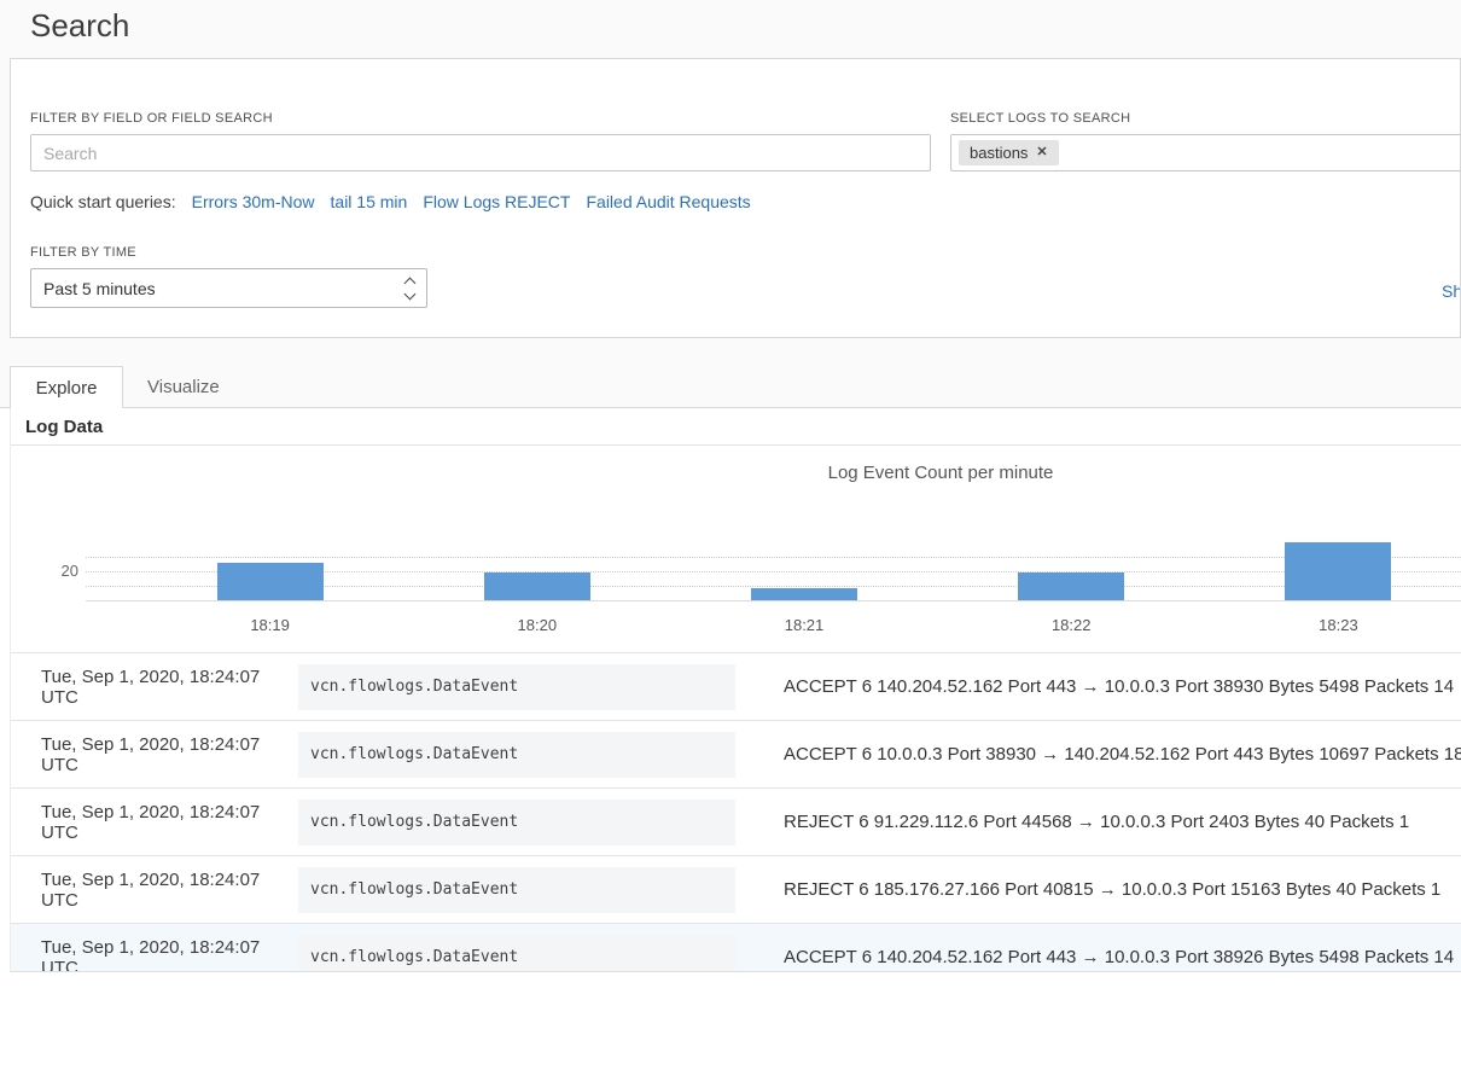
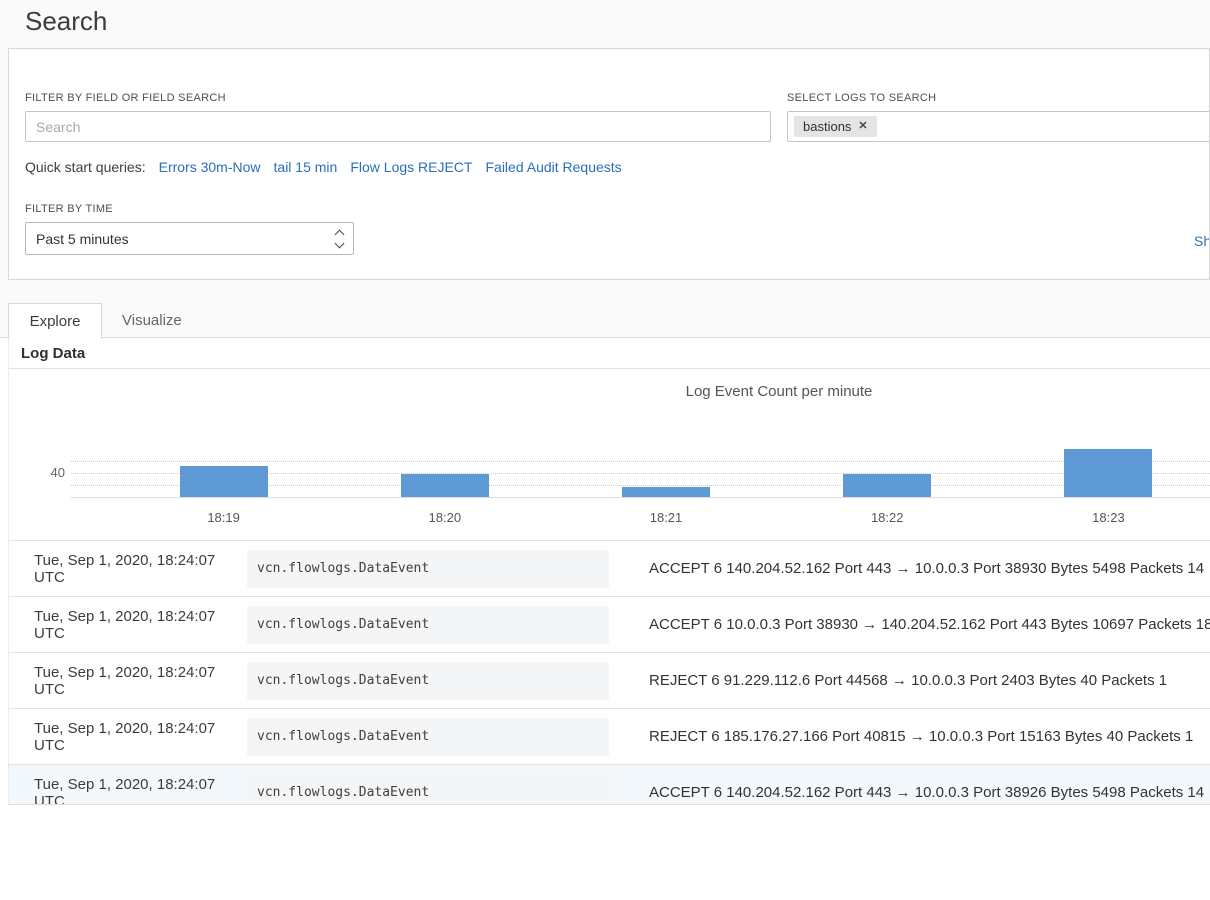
  Search
  FILTER BY FIELD OR FIELD SEARCH
  Search
  SELECT LOGS TO SEARCH
  bastions
  ✕
  Quick start queries:
  Errors 30m-Now
  tail 15 min
  Flow Logs REJECT
  Failed Audit Requests
  FILTER BY TIME
  Past 5 minutes
  Sh
  Explore
  Visualize
  Log Data
  Log Event Count per minute
- 20
+ 40
  18:19
  18:20
  18:21
  18:22
  18:23
  Tue, Sep 1, 2020, 18:24:07 UTC
  vcn.flowlogs.DataEvent
  ACCEPT 6 140.204.52.162 Port 443 → 10.0.0.3 Port 38930 Bytes 5498 Packets 14
  Tue, Sep 1, 2020, 18:24:07 UTC
  vcn.flowlogs.DataEvent
  ACCEPT 6 10.0.0.3 Port 38930 → 140.204.52.162 Port 443 Bytes 10697 Packets 18
  Tue, Sep 1, 2020, 18:24:07 UTC
  vcn.flowlogs.DataEvent
  REJECT 6 91.229.112.6 Port 44568 → 10.0.0.3 Port 2403 Bytes 40 Packets 1
  Tue, Sep 1, 2020, 18:24:07 UTC
  vcn.flowlogs.DataEvent
  REJECT 6 185.176.27.166 Port 40815 → 10.0.0.3 Port 15163 Bytes 40 Packets 1
  Tue, Sep 1, 2020, 18:24:07 UTC
  vcn.flowlogs.DataEvent
  ACCEPT 6 140.204.52.162 Port 443 → 10.0.0.3 Port 38926 Bytes 5498 Packets 14
